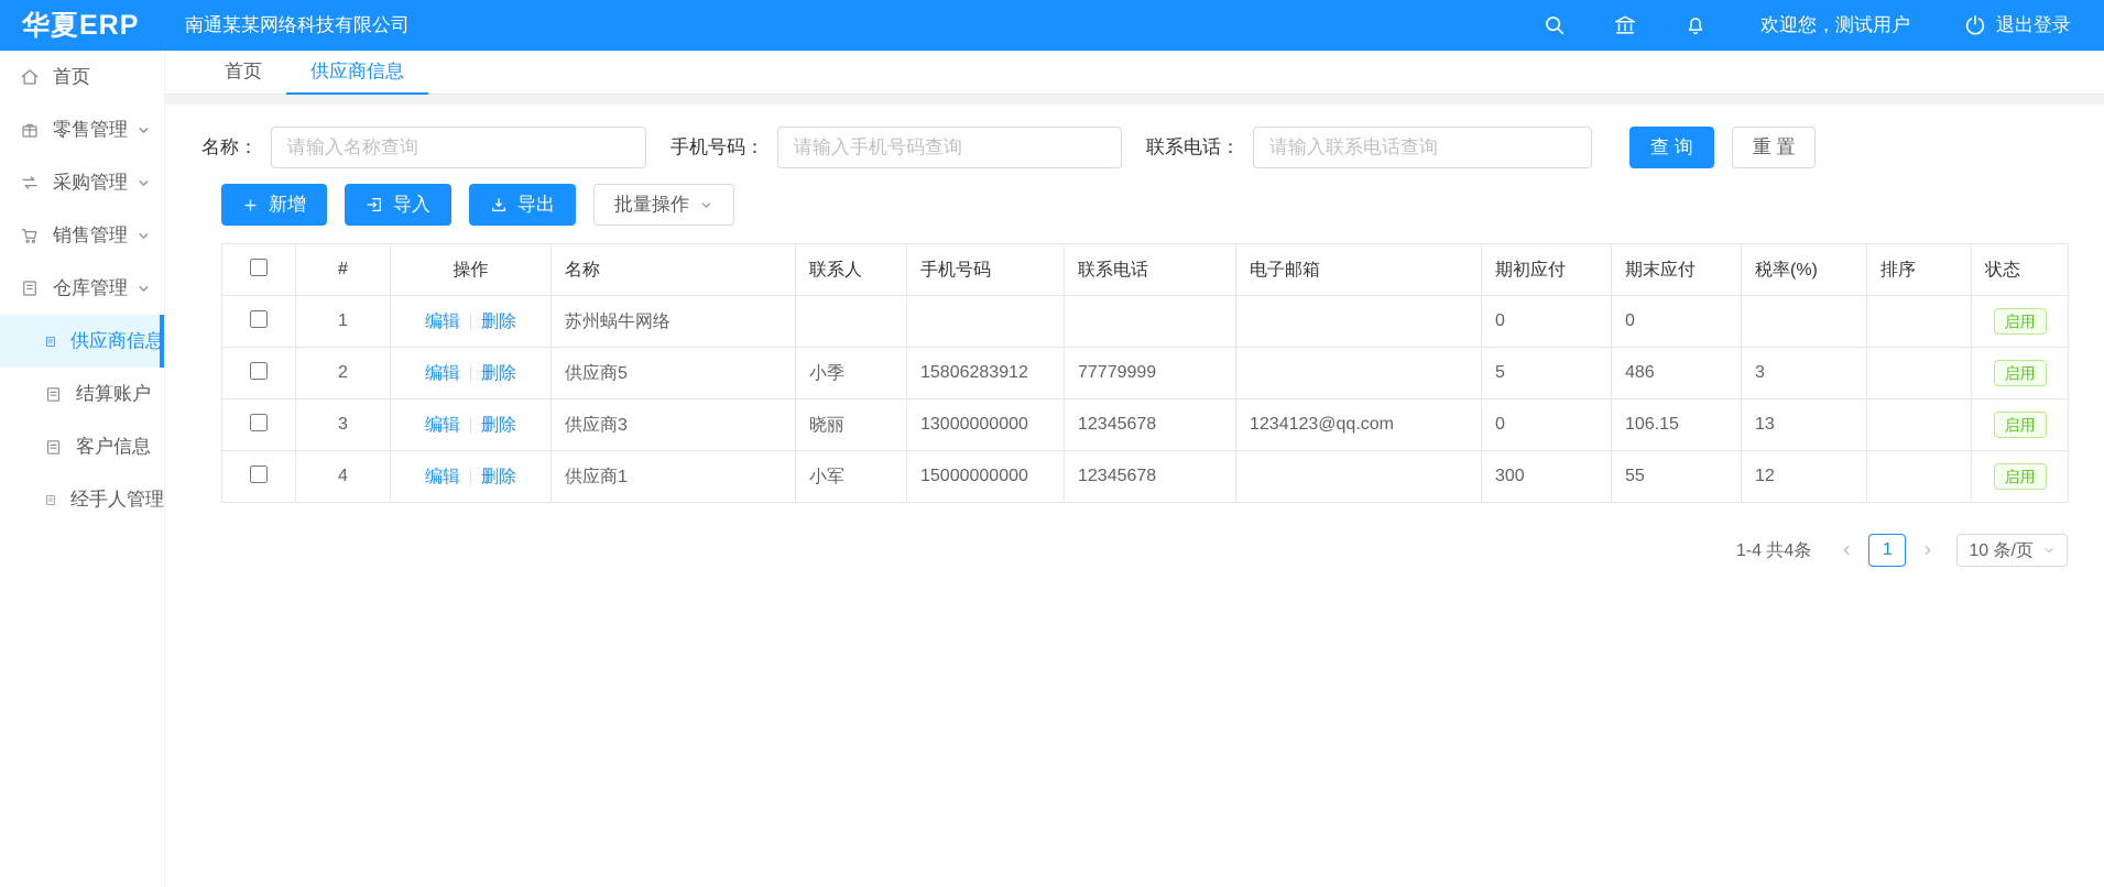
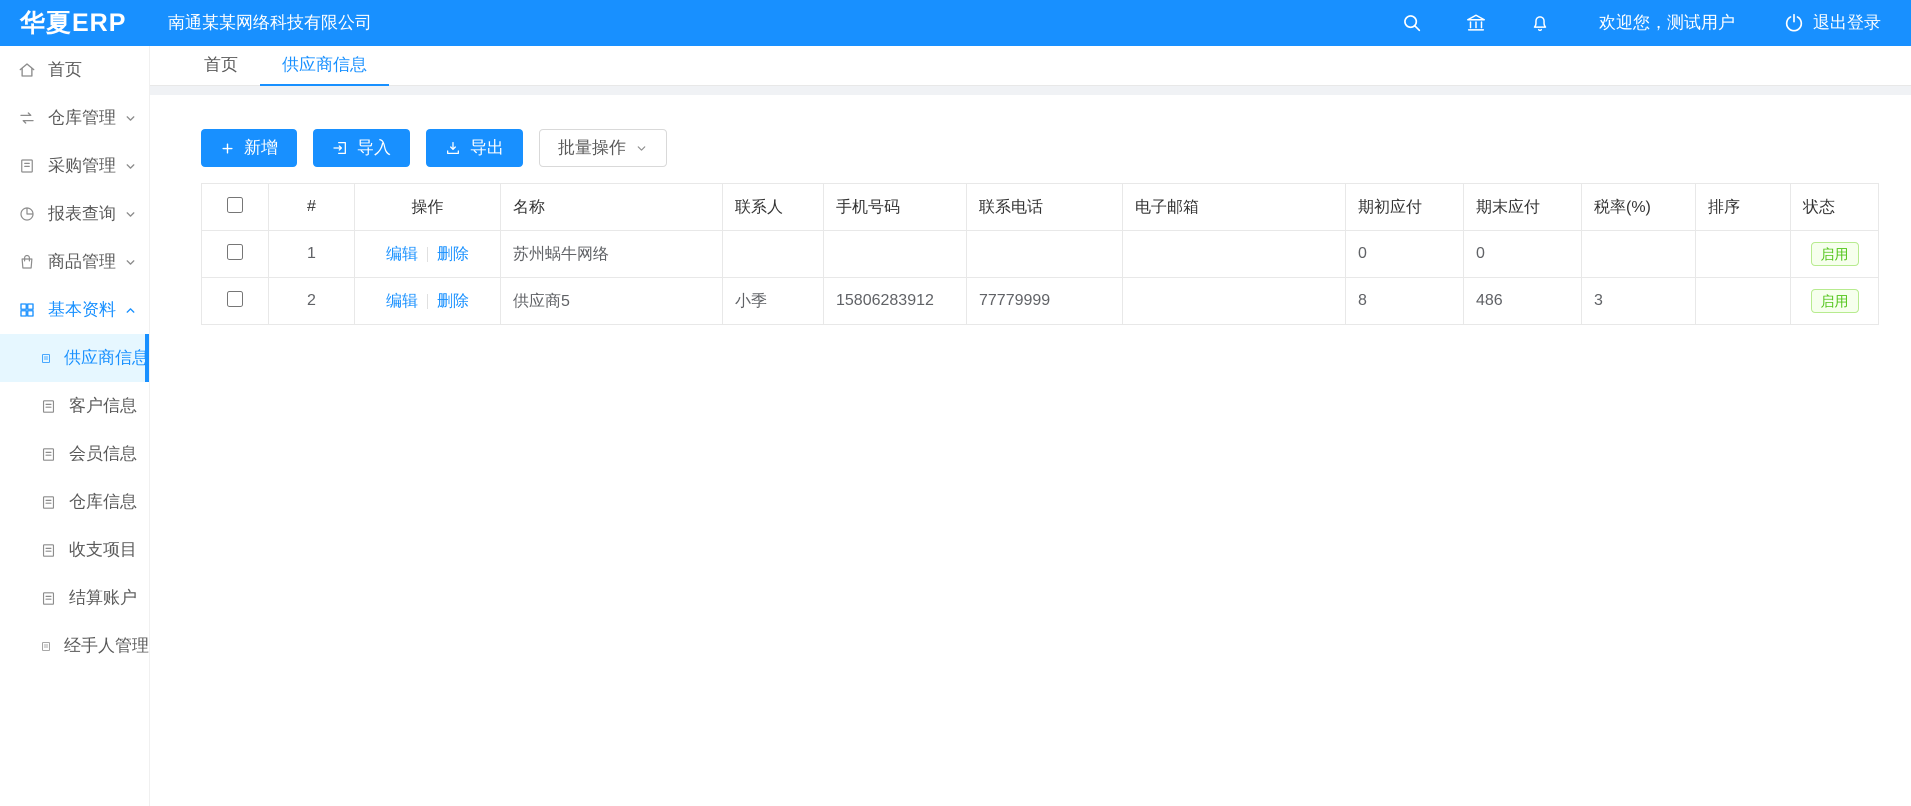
  华夏ERP
  南通某某网络科技有限公司
  欢迎您，测试用户
  退出登录
  首页
- 零售管理
- 采购管理
+ 仓库管理
- 销售管理
- 仓库管理
+ 采购管理
+ 报表查询
+ 商品管理
+ 基本资料
  供应商信息
- 结算账户
+ 客户信息
+ 会员信息
+ 仓库信息
+ 收支项目
- 客户信息
+ 结算账户
  经手人管理
  首页
  供应商信息
- 名称：
- 请输入名称查询
- 手机号码：
- 请输入手机号码查询
- 联系电话：
- 请输入联系电话查询
- 查 询
- 重 置
  新增
  导入
  导出
  批量操作
  	#	操作	名称	联系人	手机号码	联系电话	电子邮箱	期初应付	期末应付	税率(%)	排序	状态
  	1	编辑 删除	苏州蜗牛网络					0	0			启用
- 	2	编辑 删除	供应商5	小季	15806283912	77779999		5	486	3		启用
+ 	2	编辑 删除	供应商5	小季	15806283912	77779999		8	486	3		启用
- 	3	编辑 删除	供应商3	晓丽	13000000000	12345678	1234123@qq.com	0	106.15	13		启用
- 	4	编辑 删除	供应商1	小军	15000000000	12345678		300	55	12		启用
- 1-4 共4条
- 1
- 10 条/页
